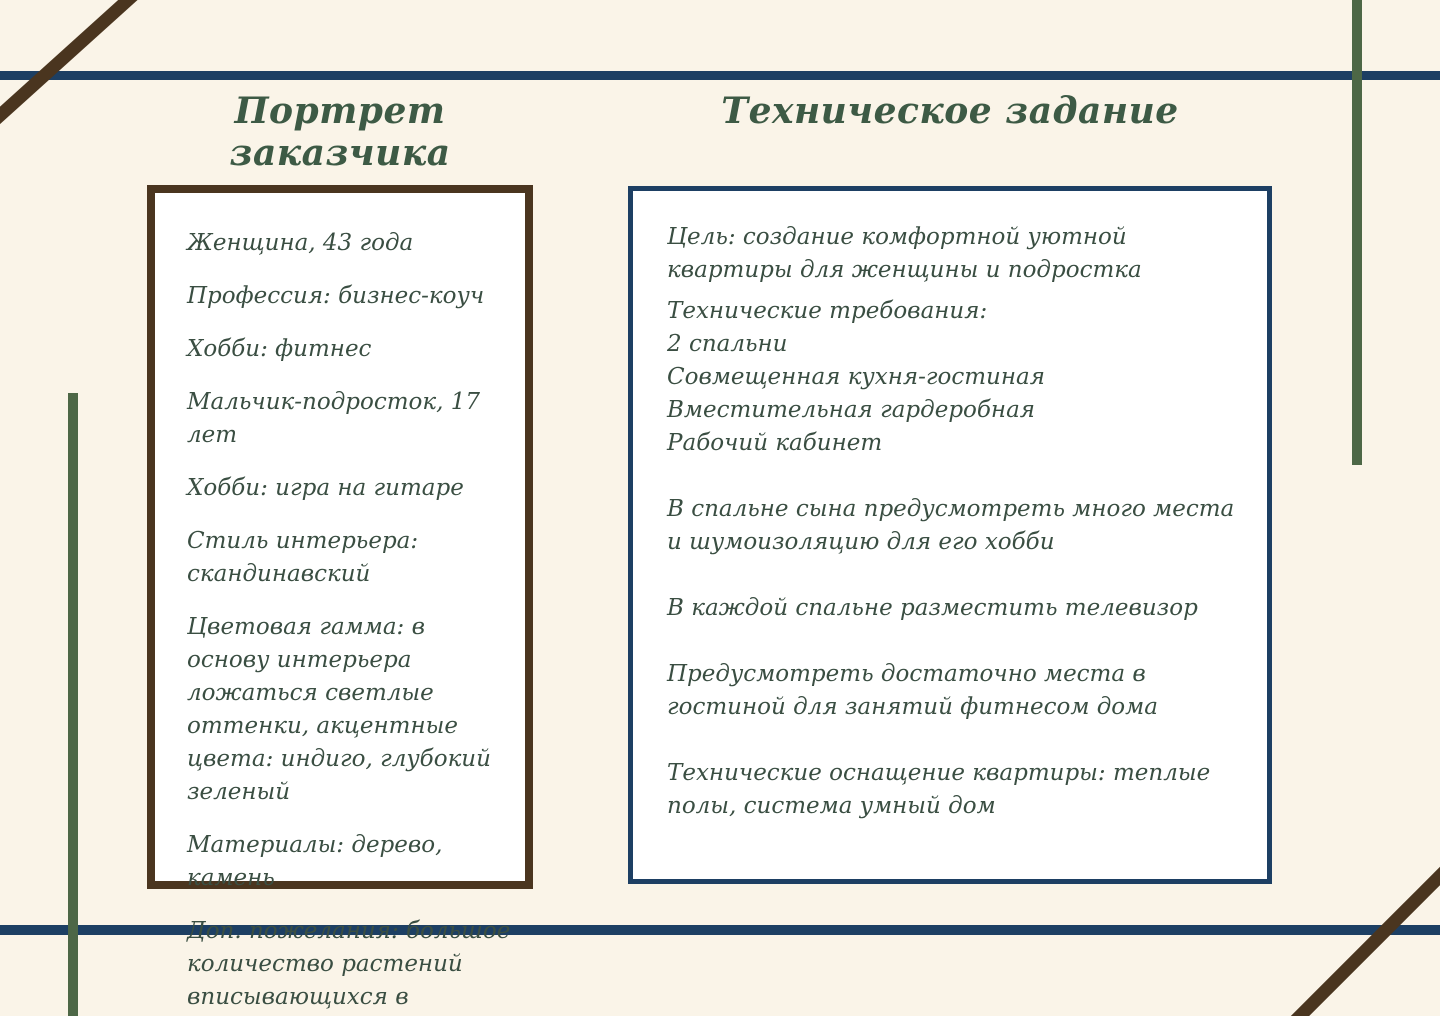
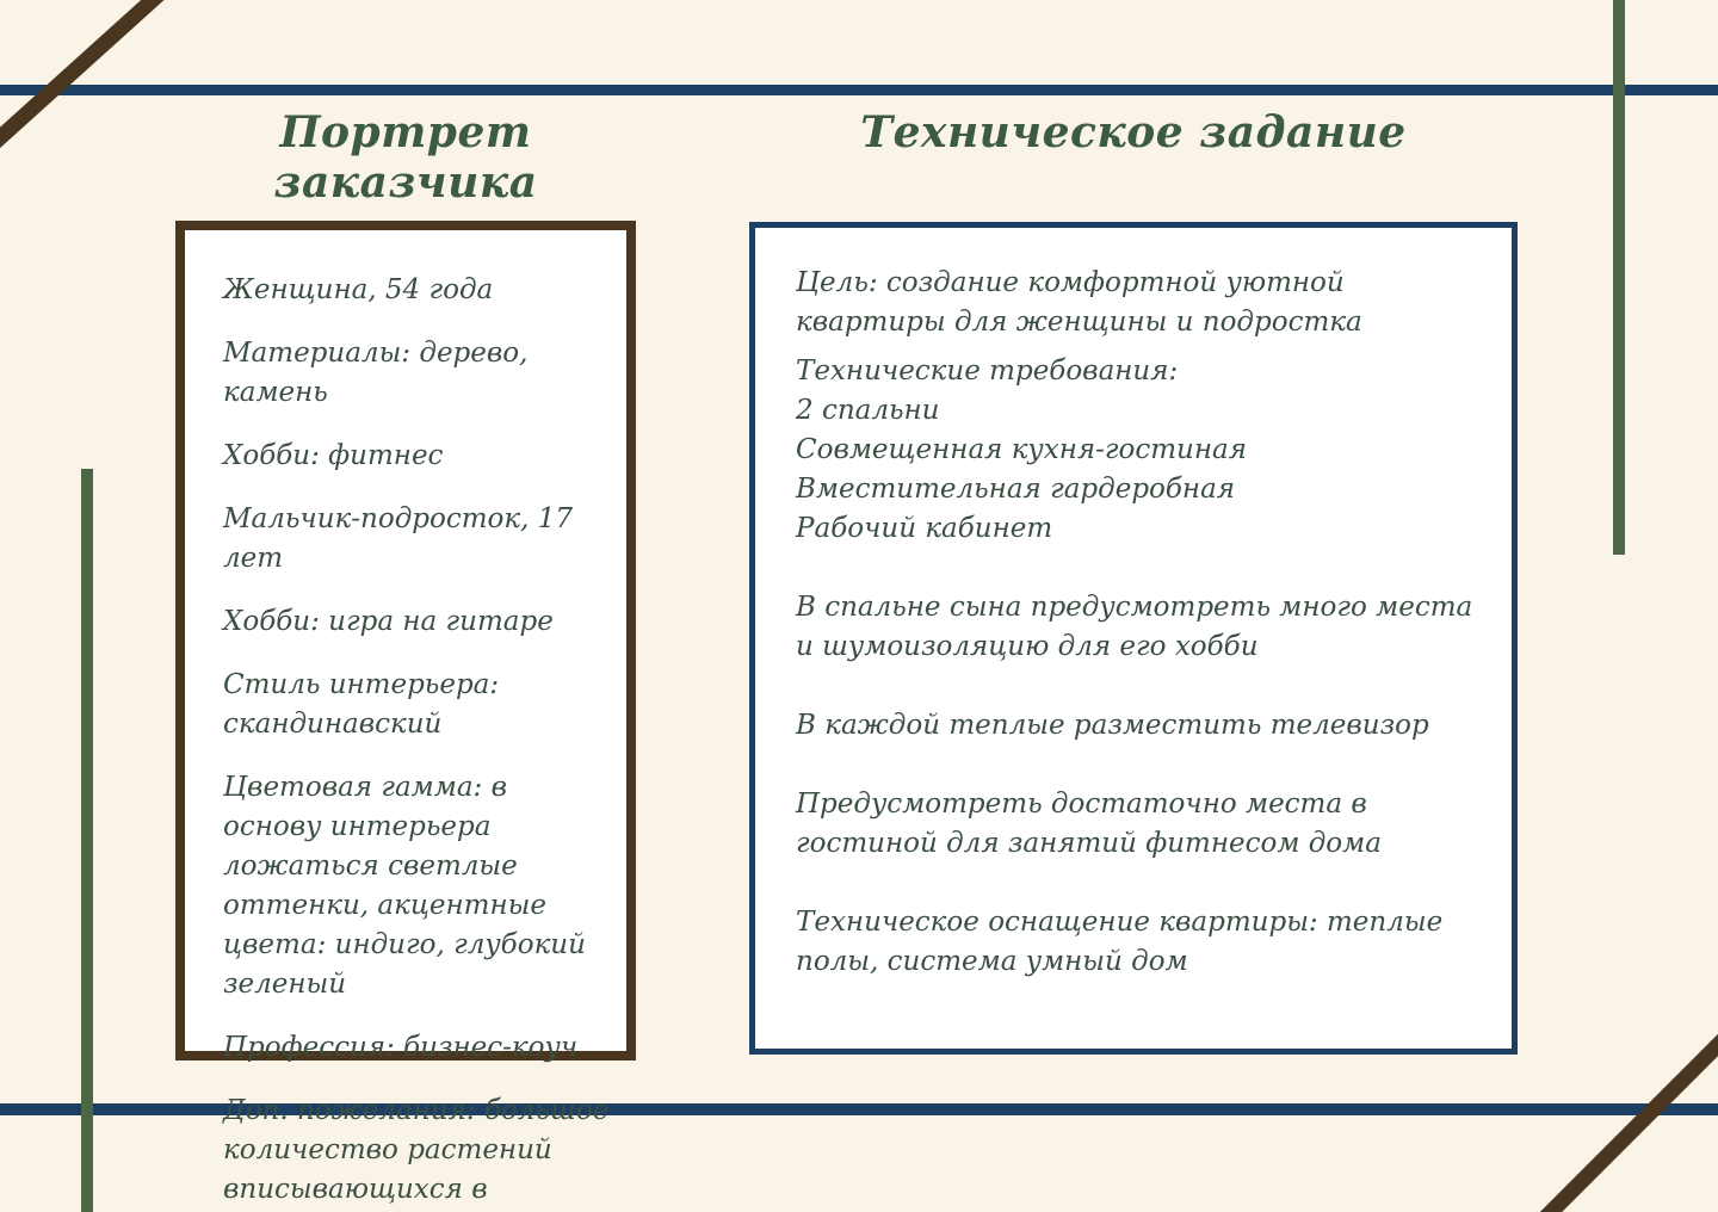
  Портрет заказчика
  Техническое задание
- Женщина, 43 года
+ Женщина, 54 года
- Профессия: бизнес-коуч
+ Материалы: дерево, камень
  Хобби: фитнес
  Мальчик-подросток, 17 лет
  Хобби: игра на гитаре
  Стиль интерьера: скандинавский
  Цветовая гамма: в основу интерьера ложаться светлые оттенки, акцентные цвета: индиго, глубокий зеленый
- Материалы: дерево, камень
+ Профессия: бизнес-коуч
  Доп. пожелания: большое количество растений вписывающихся в
  Цель: создание комфортной уютной квартиры для женщины и подростка
  Технические требования:
  2 спальни
  Совмещенная кухня-гостиная
  Вместительная гардеробная
  Рабочий кабинет
  В спальне сына предусмотреть много места и шумоизоляцию для его хобби
- В каждой спальне разместить телевизор
+ В каждой теплые разместить телевизор
  Предусмотреть достаточно места в гостиной для занятий фитнесом дома
- Технические оснащение квартиры: теплые полы, система умный дом
+ Техническое оснащение квартиры: теплые полы, система умный дом
